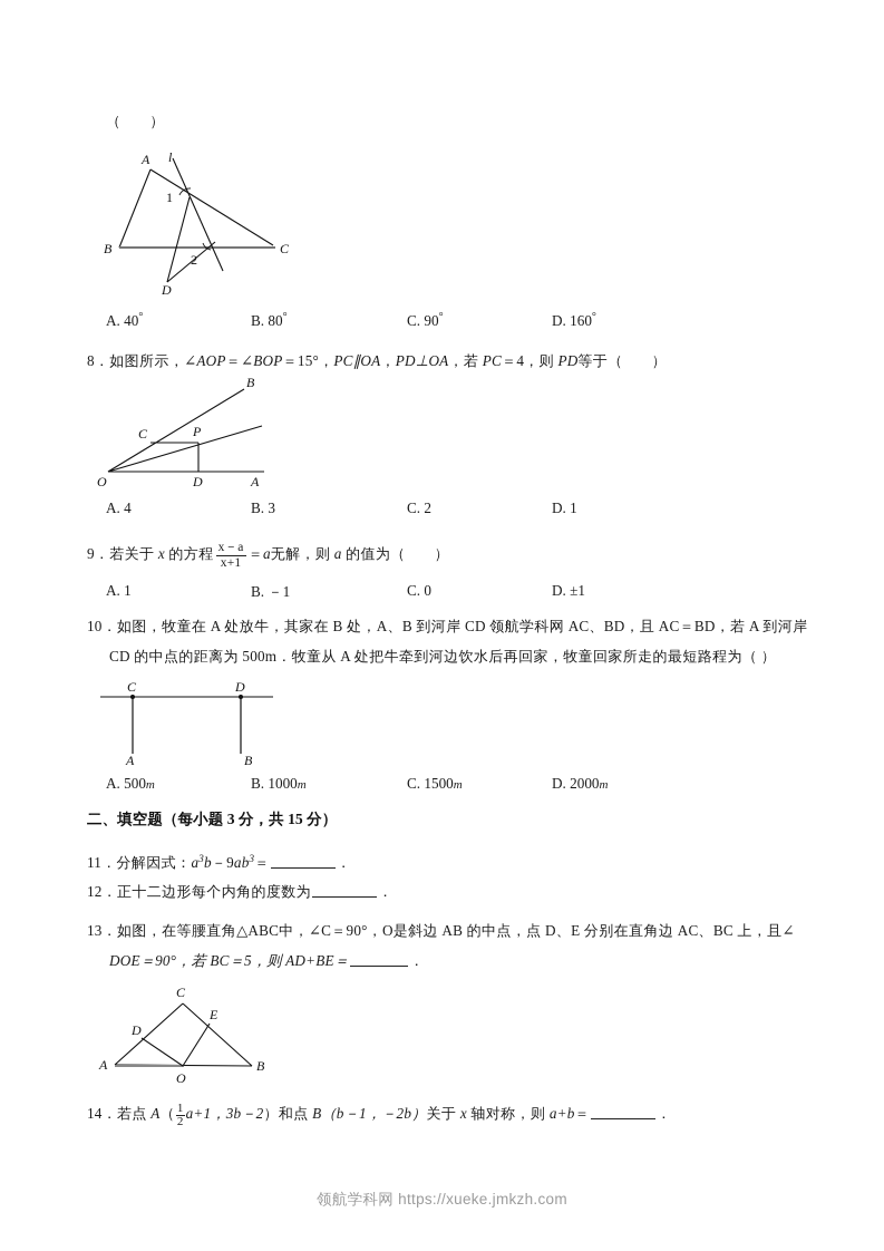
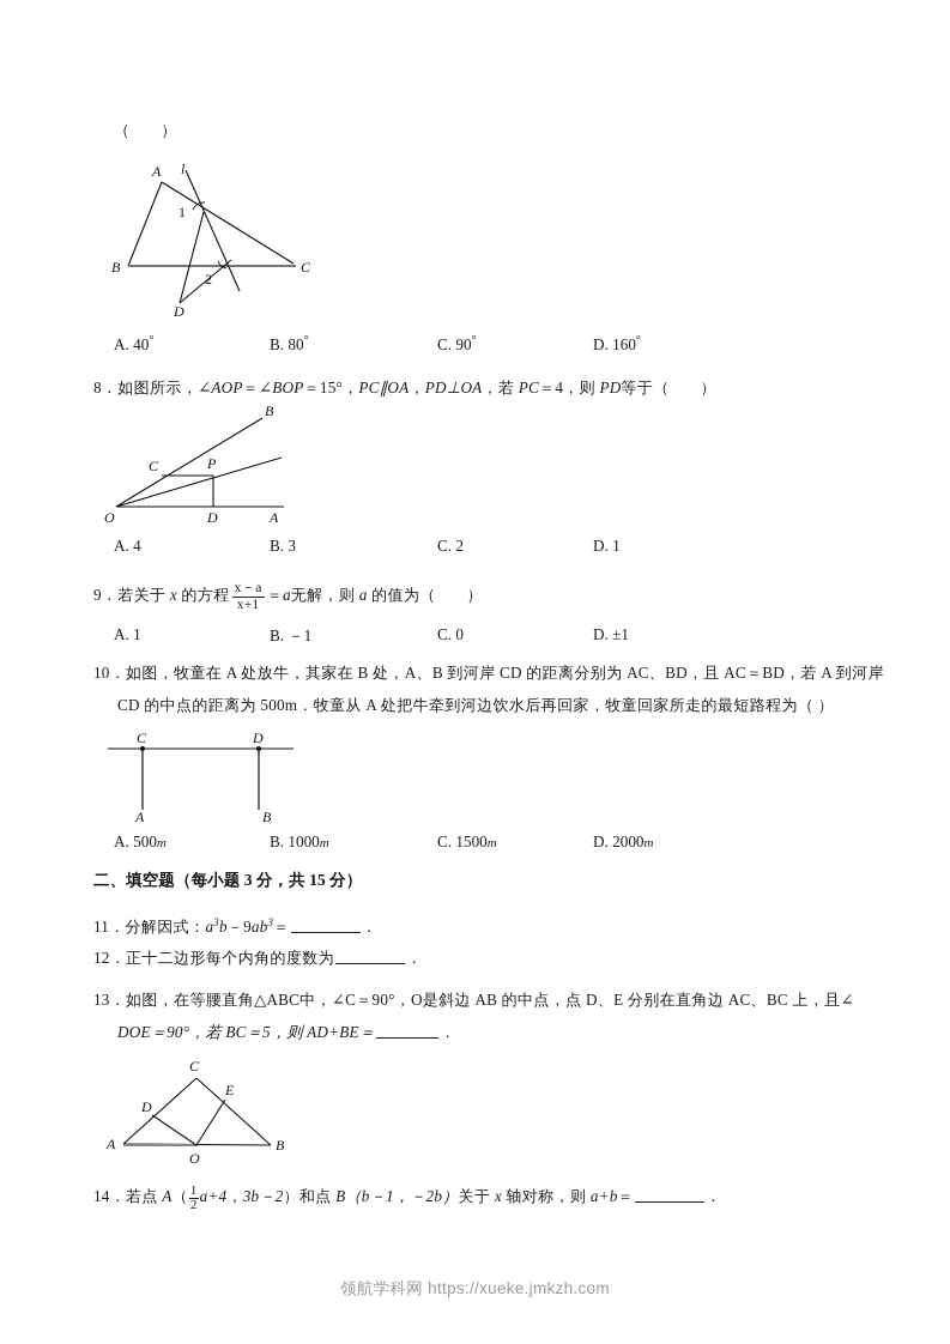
  （ ）
  A
  l
  1
  B
  2
  D
  C
  A. 40°
  B. 80°
  C. 90°
  D. 160°
  8．如图所示，∠AOP＝∠BOP＝15°，PC∥OA，PD⊥OA，若 PC＝4，则 PD等于（ ）
  B
  C
  P
  O
  D
  A
  A. 4
  B. 3
  C. 2
  D. 1
  9．若关于 x 的方程
  x－a
  x+1
  ＝a无解，则 a 的值为（ ）
  A. 1
  B. －1
  C. 0
  D. ±1
- 10．如图，牧童在 A 处放牛，其家在 B 处，A、B 到河岸 CD 领航学科网 AC、BD，且 AC＝BD，若 A 到河岸
+ 10．如图，牧童在 A 处放牛，其家在 B 处，A、B 到河岸 CD 的距离分别为 AC、BD，且 AC＝BD，若 A 到河岸
  CD 的中点的距离为 500m．牧童从 A 处把牛牵到河边饮水后再回家，牧童回家所走的最短路程为（ ）
  C
  D
  A
  B
  A. 500m
  B. 1000m
  C. 1500m
  D. 2000m
  二、填空题（每小题 3 分，共 15 分）
  11．分解因式：a3b－9ab3＝ ．
  12．正十二边形每个内角的度数为 ．
  13．如图，在等腰直角△ABC中，∠C＝90°，O是斜边 AB 的中点，点 D、E 分别在直角边 AC、BC 上，且∠
  DOE＝90°，若 BC＝5，则 AD+BE＝ ．
  C
  E
  D
  A
  O
  B
  14．若点 A（
  1
  2
- a+1，3b－2）和点 B（b－1，－2b）关于 x 轴对称，则 a+b＝ ．
+ a+4，3b－2）和点 B（b－1，－2b）关于 x 轴对称，则 a+b＝ ．
  领航学科网 https://xueke.jmkzh.com
